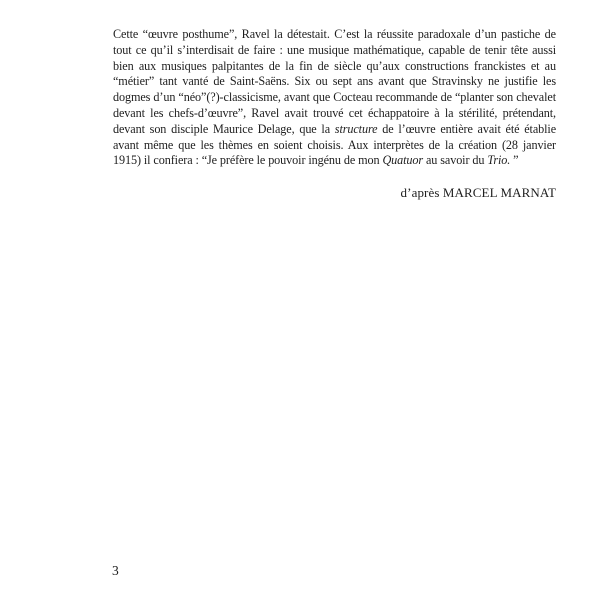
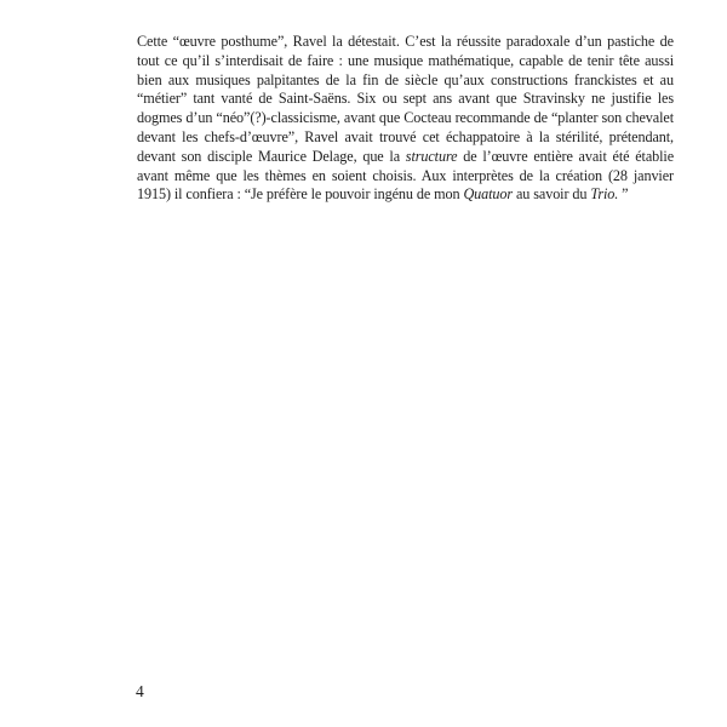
  Cette “œuvre posthume”, Ravel la détestait. C’est la réussite paradoxale d’un pastiche de tout ce qu’il s’interdisait de faire : une musique mathématique, capable de tenir tête aussi bien aux musiques palpitantes de la fin de siècle qu’aux constructions franckistes et au “métier” tant vanté de Saint-Saëns. Six ou sept ans avant que Stravinsky ne justifie les dogmes d’un “néo”(?)-classicisme, avant que Cocteau recommande de “planter son chevalet devant les chefs-d’œuvre”, Ravel avait trouvé cet échappatoire à la stérilité, prétendant, devant son disciple Maurice Delage, que la structure de l’œuvre entière avait été établie avant même que les thèmes en soient choisis. Aux interprètes de la création (28 janvier 1915) il confiera : “Je préfère le pouvoir ingénu de mon Quatuor au savoir du Trio. ”
- d’après MARCEL MARNAT
- 3
+ 4
